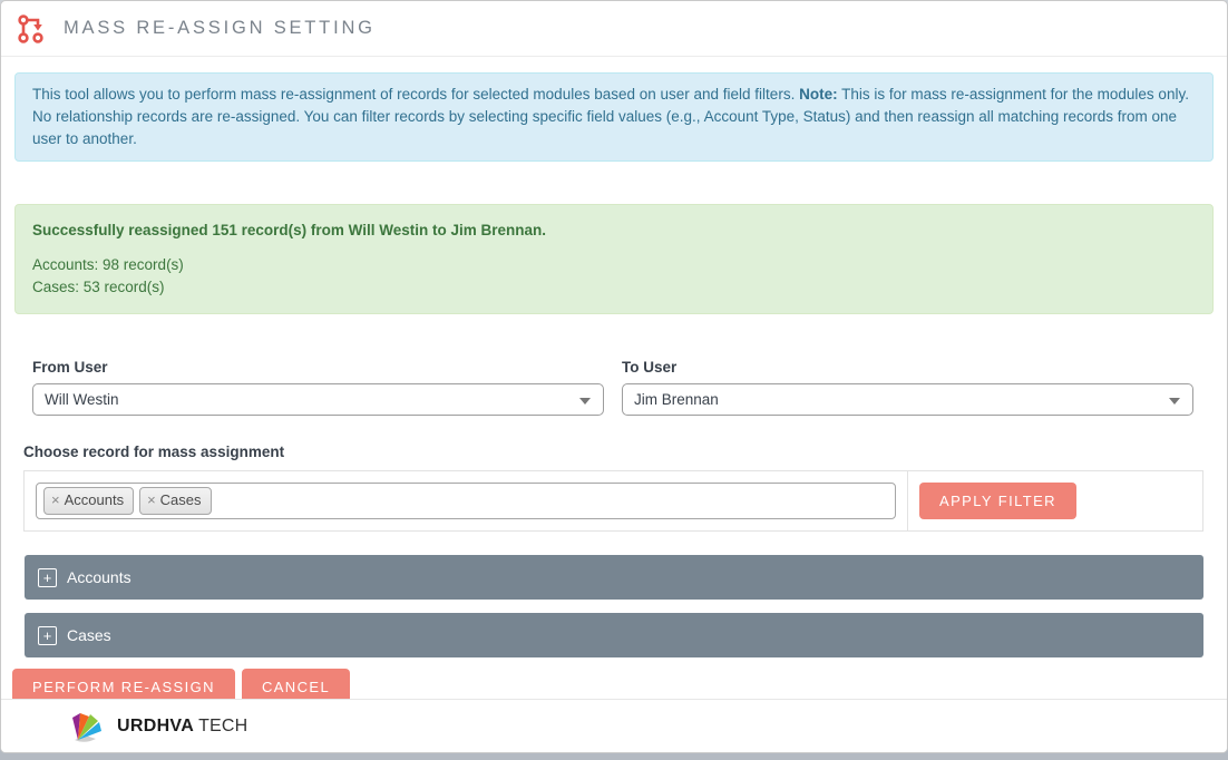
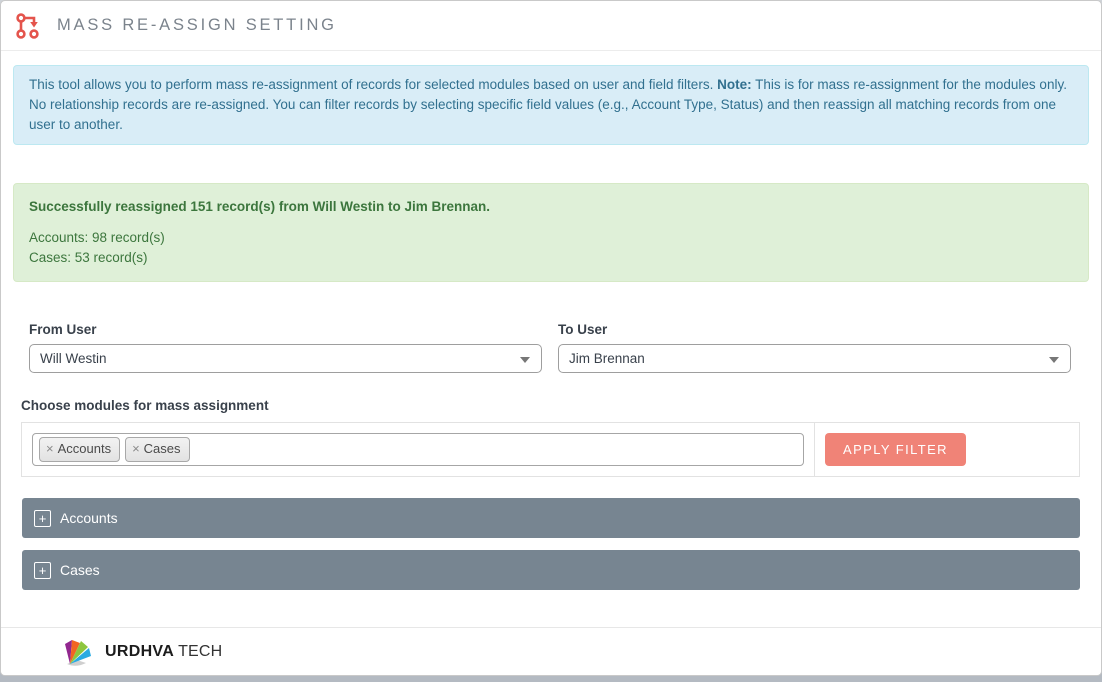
  MASS RE-ASSIGN SETTING
  This tool allows you to perform mass re-assignment of records for selected modules based on user and field filters. Note: This is for mass re-assignment for the modules only. No relationship records are re-assigned. You can filter records by selecting specific field values (e.g., Account Type, Status) and then reassign all matching records from one user to another.
  Successfully reassigned 151 record(s) from Will Westin to Jim Brennan.
  Accounts: 98 record(s)
  Cases: 53 record(s)
  From User
  Will Westin
  To User
  Jim Brennan
- Choose record for mass assignment
+ Choose modules for mass assignment
  ×
  Accounts
  ×
  Cases
  APPLY FILTER
  +
  Accounts
  +
  Cases
- PERFORM RE-ASSIGN
- CANCEL
  URDHVA
  TECH
